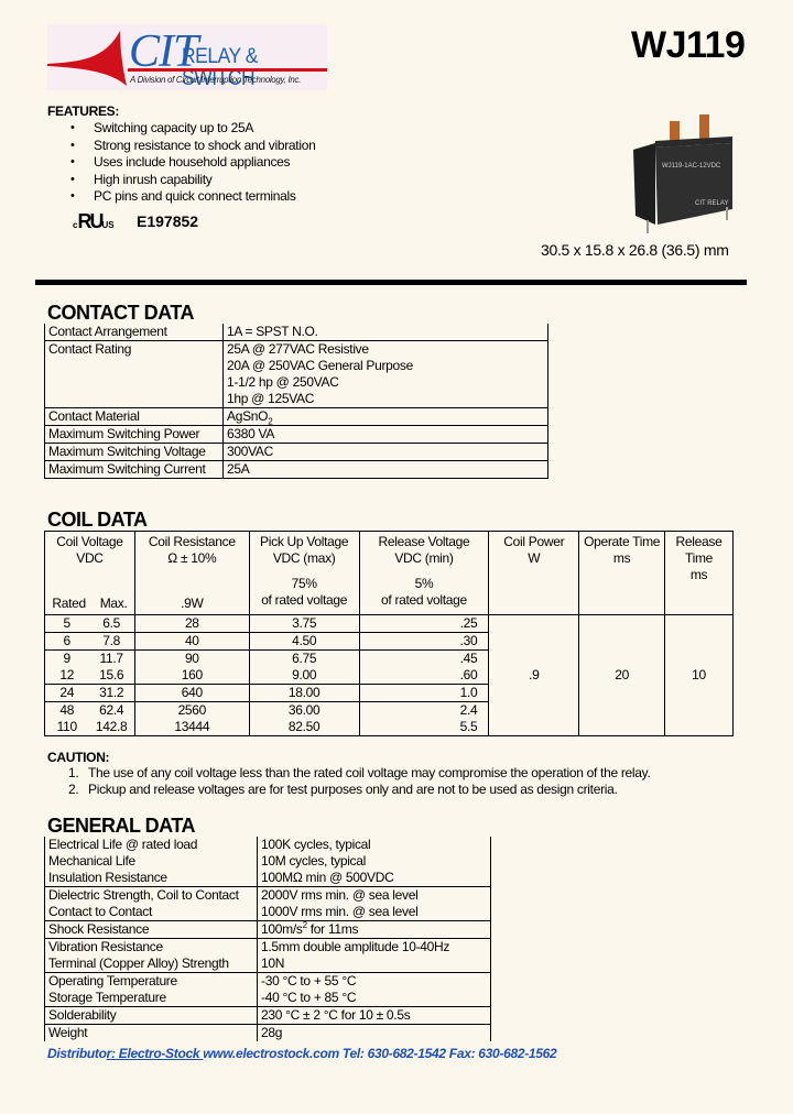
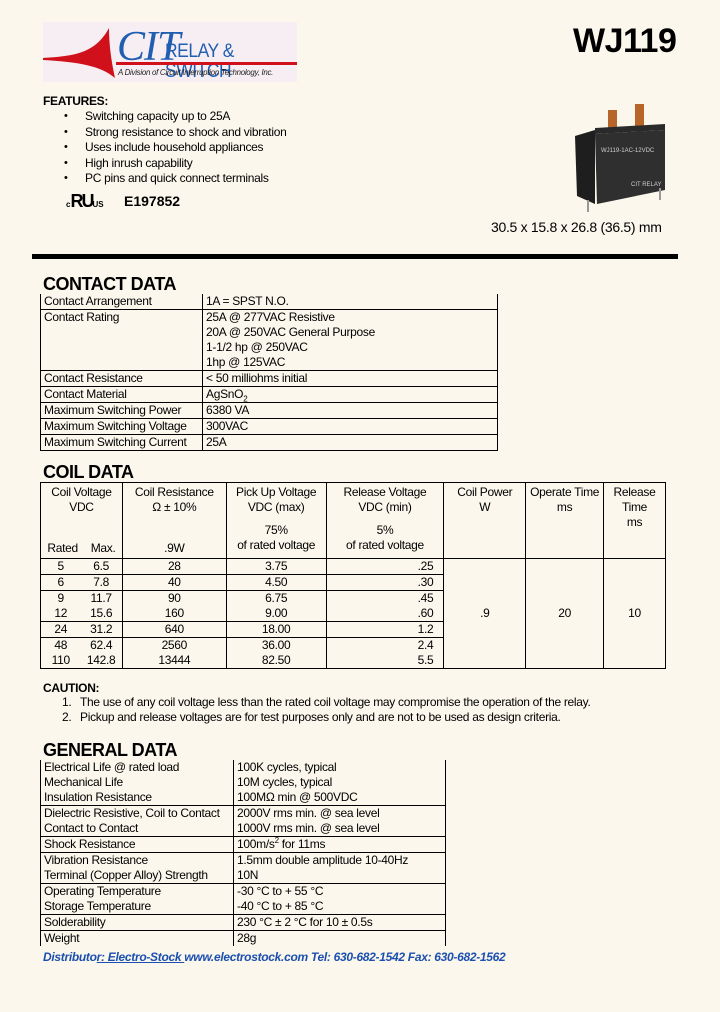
  CIT
  RELAY & SWITCH
  A Division of Circuit Interruption Technology, Inc.
  WJ119
  FEATURES:
  Switching capacity up to 25A
  Strong resistance to shock and vibration
  Uses include household appliances
  High inrush capability
  PC pins and quick connect terminals
  cRUUS
  E197852
  30.5 x 15.8 x 26.8 (36.5) mm
  CONTACT DATA
  Contact Arrangement	1A = SPST N.O.
  Contact Rating	25A @ 277VAC Resistive 20A @ 250VAC General Purpose 1-1/2 hp @ 250VAC 1hp @ 125VAC
+ Contact Resistance	< 50 milliohms initial
  Contact Material	AgSnO2
  Maximum Switching Power	6380 VA
  Maximum Switching Voltage	300VAC
  Maximum Switching Current	25A
  COIL DATA
  Coil VoltageVDC Rated Max.	Coil ResistanceΩ ± 10% .9W	Pick Up VoltageVDC (max) 75%of rated voltage	Release VoltageVDC (min) 5%of rated voltage	Coil PowerW	Operate Timems	Release Timems
  5	6.5	28	3.75	.25	.9	20	10
  6	7.8	40	4.50	.30
  9	11.7	90	6.75	.45
  12	15.6	160	9.00	.60
- 24	31.2	640	18.00	1.0
+ 24	31.2	640	18.00	1.2
  48	62.4	2560	36.00	2.4
  110	142.8	13444	82.50	5.5
  CAUTION:
  1. The use of any coil voltage less than the rated coil voltage may compromise the operation of the relay.
  2. Pickup and release voltages are for test purposes only and are not to be used as design criteria.
  GENERAL DATA
  Electrical Life @ rated load	100K cycles, typical
  Mechanical Life	10M cycles, typical
  Insulation Resistance	100MΩ min @ 500VDC
- Dielectric Strength, Coil to Contact	2000V rms min. @ sea level
+ Dielectric Resistive, Coil to Contact	2000V rms min. @ sea level
  Contact to Contact	1000V rms min. @ sea level
  Shock Resistance	100m/s2 for 11ms
  Vibration Resistance	1.5mm double amplitude 10-40Hz
  Terminal (Copper Alloy) Strength	10N
  Operating Temperature	-30 °C to + 55 °C
  Storage Temperature	-40 °C to + 85 °C
  Solderability	230 °C ± 2 °C for 10 ± 0.5s
  Weight	28g
  Distributor: Electro-Stock www.electrostock.com Tel: 630-682-1542 Fax: 630-682-1562
